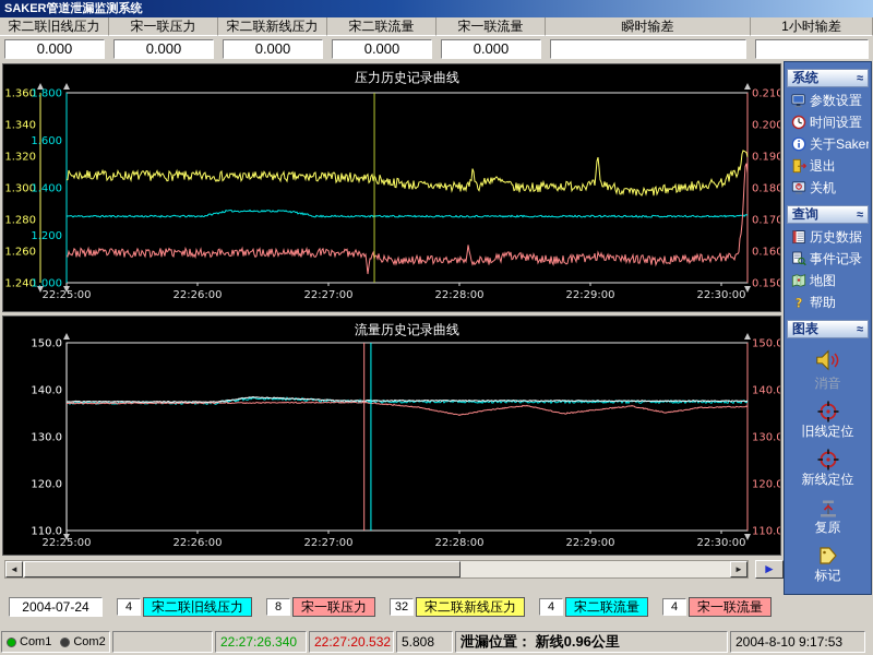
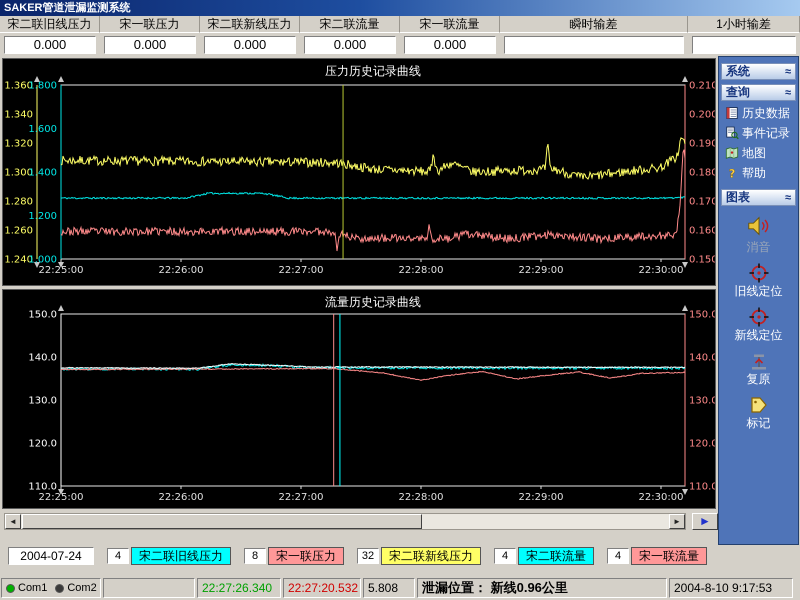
  SAKER管道泄漏监测系统
  宋二联旧线压力
  宋一联压力
  宋二联新线压力
  宋二联流量
  宋一联流量
  瞬时输差
  1小时输差
  0.000
  0.000
  0.000
  0.000
  0.000
  压力历史记录曲线
  1.360
  1.340
  1.320
  1.300
  1.280
  1.260
  1.240
  1.800
  1.600
  1.400
  1.200
  1.000
  0.210
  0.200
  0.190
  0.180
  0.170
  0.160
  0.150
  22:25:00
  22:26:00
  22:27:00
  22:28:00
  22:29:00
  22:30:00
  流量历史记录曲线
  150.0
  140.0
  130.0
  120.0
  110.0
  150.0
  140.0
  130.0
  120.0
  110.0
  22:25:00
  22:26:00
  22:27:00
  22:28:00
  22:29:00
  22:30:00
  ◄
  ►
  ►
  2004-07-24
  4
  宋二联旧线压力
  8
  宋一联压力
  32
  宋二联新线压力
  4
  宋二联流量
  4
  宋一联流量
  Com1
  Com2
  22:27:26.340
  22:27:20.532
  5.808
  泄漏位置： 新线0.96公里
  2004-8-10 9:17:53
  系统
  ≈
- 参数设置
- 时间设置
- 关于Saker
- 退出
- 关机
  查询
  ≈
  历史数据
  事件记录
  地图
  ?
  帮助
  图表
  ≈
  消音
  旧线定位
  新线定位
  复原
  标记
